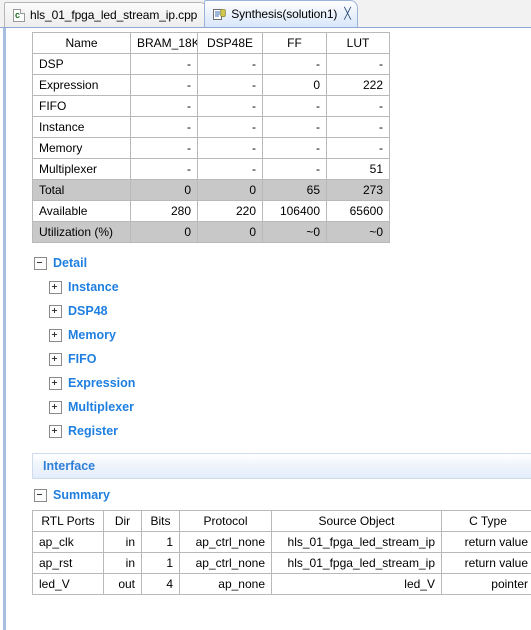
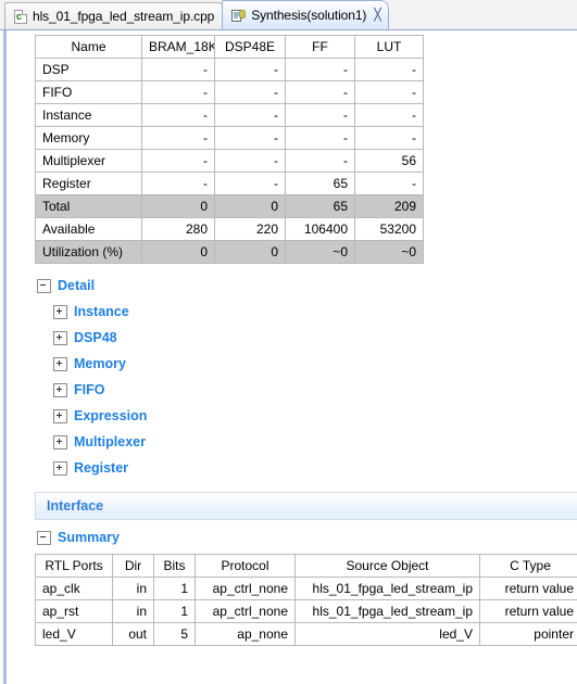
  hls_01_fpga_led_stream_ip.cpp
  Synthesis(solution1)
  ╳
  Name	BRAM_18K	DSP48E	FF	LUT
  DSP	-	-	-	-
- Expression	-	-	0	222
  FIFO	-	-	-	-
  Instance	-	-	-	-
  Memory	-	-	-	-
- Multiplexer	-	-	-	51
+ Multiplexer	-	-	-	56
+ Register	-	-	65	-
- Total	0	0	65	273
+ Total	0	0	65	209
- Available	280	220	106400	65600
+ Available	280	220	106400	53200
  Utilization (%)	0	0	~0	~0
  Detail
  Instance
  DSP48
  Memory
  FIFO
  Expression
  Multiplexer
  Register
  Interface
  Summary
  RTL Ports	Dir	Bits	Protocol	Source Object	C Type
  ap_clk	in	1	ap_ctrl_none	hls_01_fpga_led_stream_ip	return value
  ap_rst	in	1	ap_ctrl_none	hls_01_fpga_led_stream_ip	return value
- led_V	out	4	ap_none	led_V	pointer
+ led_V	out	5	ap_none	led_V	pointer
